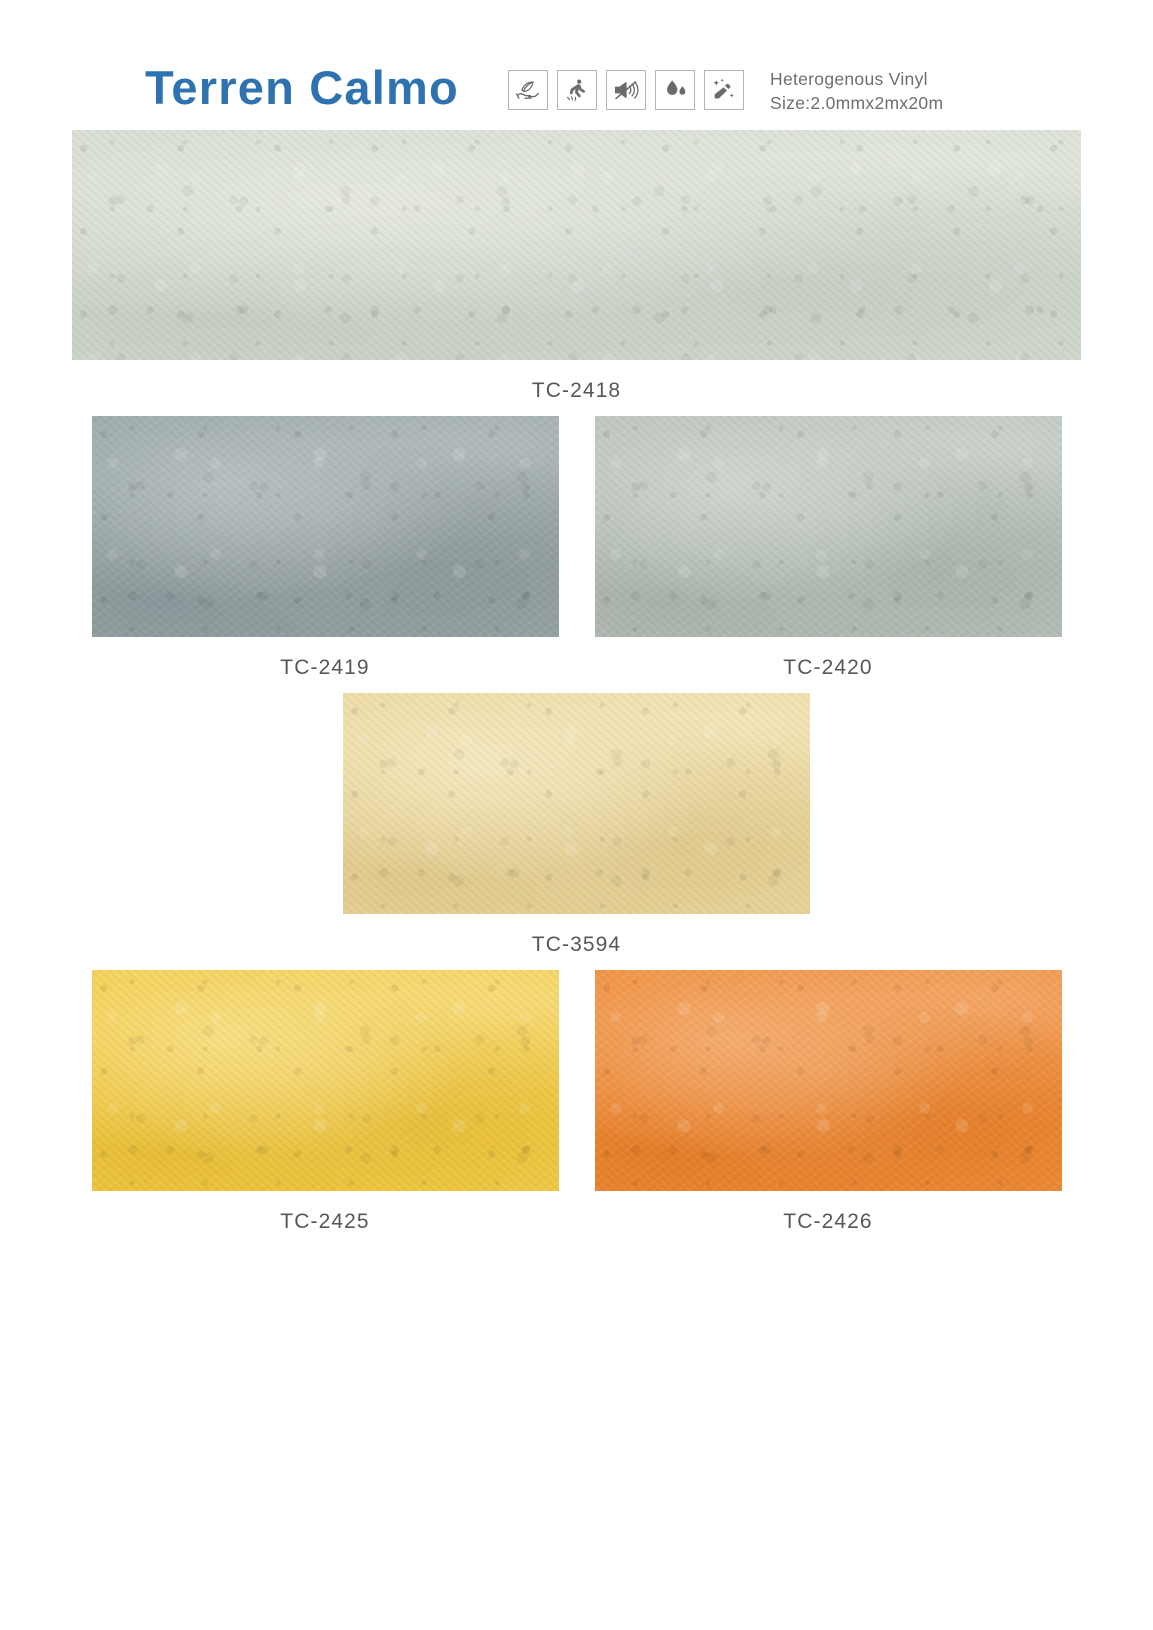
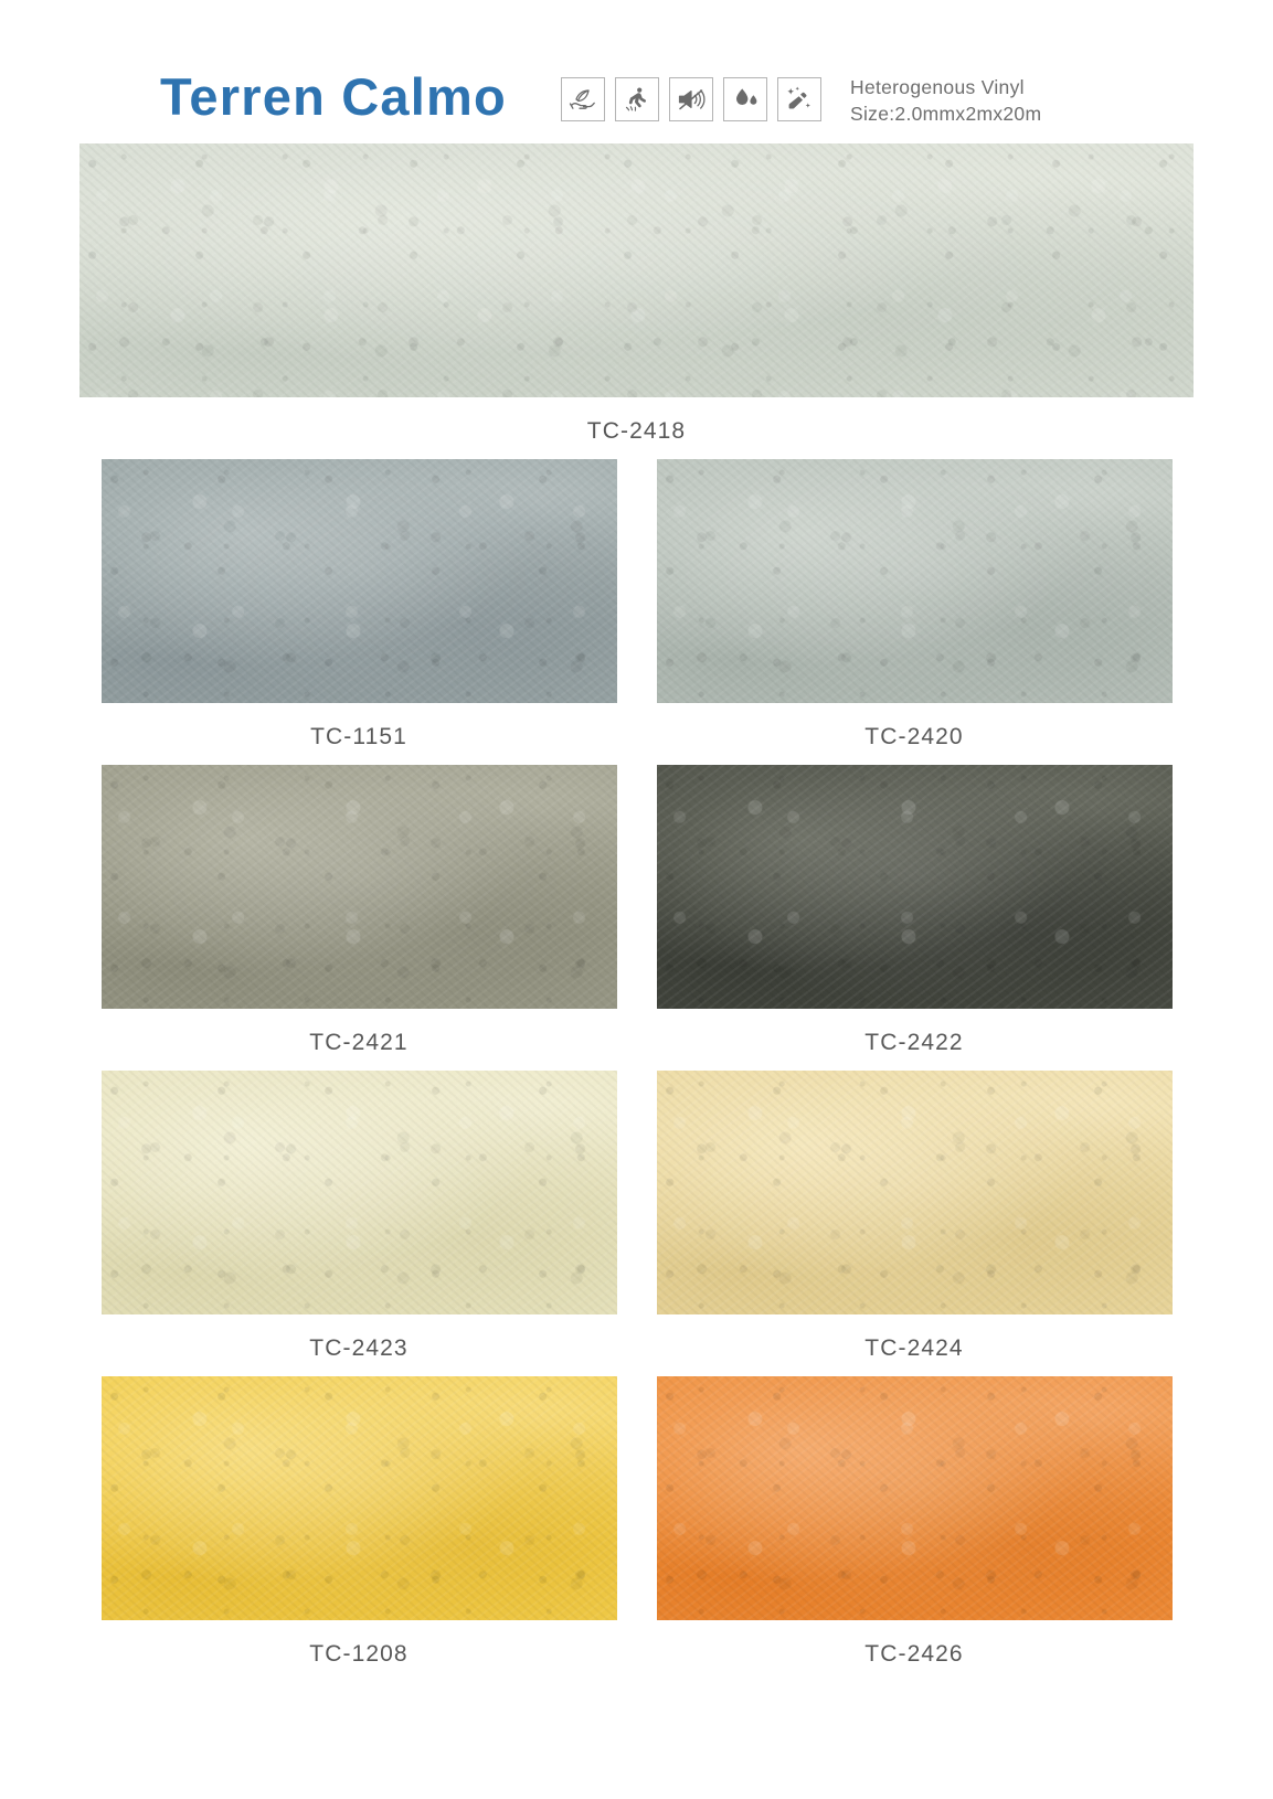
  Terren Calmo
  Heterogenous Vinyl
  Size:2.0mmx2mx20m
  TC-2418
- TC-2419
+ TC-1151
  TC-2420
+ TC-2421
+ TC-2422
+ TC-2423
- TC-3594
+ TC-2424
- TC-2425
+ TC-1208
  TC-2426
